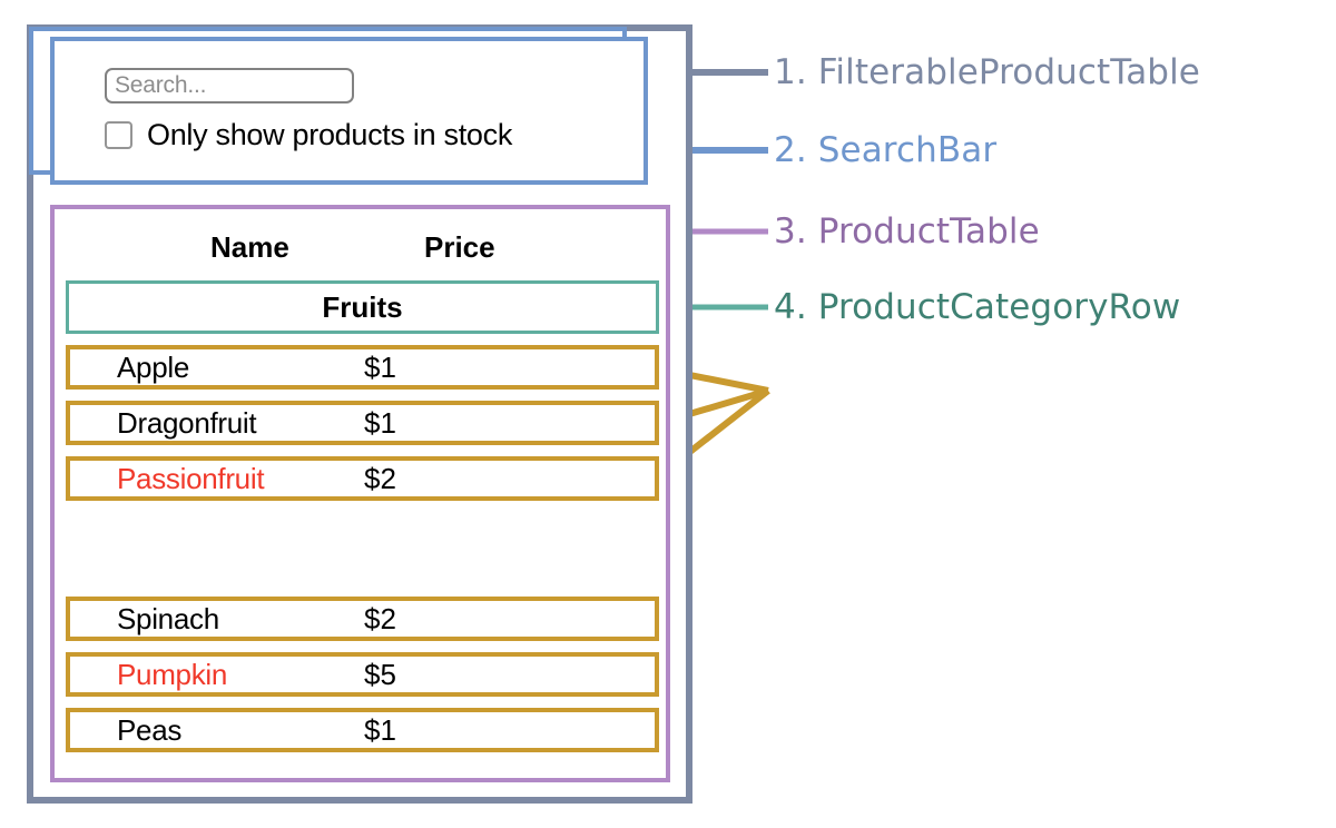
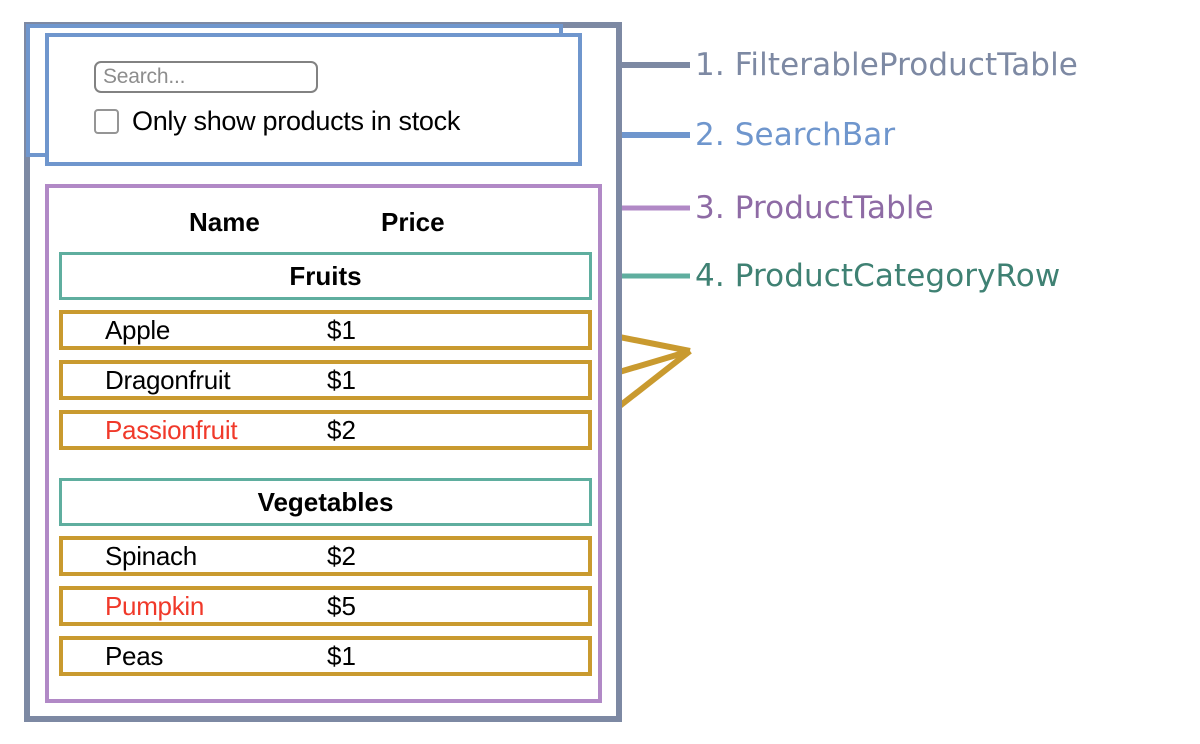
  Search...
  Only show products in stock
  Name
  Price
  Fruits
  Apple
  $1
  Dragonfruit
  $1
  Passionfruit
  $2
+ Vegetables
  Spinach
  $2
  Pumpkin
  $5
  Peas
  $1
  1. FilterableProductTable
  2. SearchBar
  3. ProductTable
  4. ProductCategoryRow
